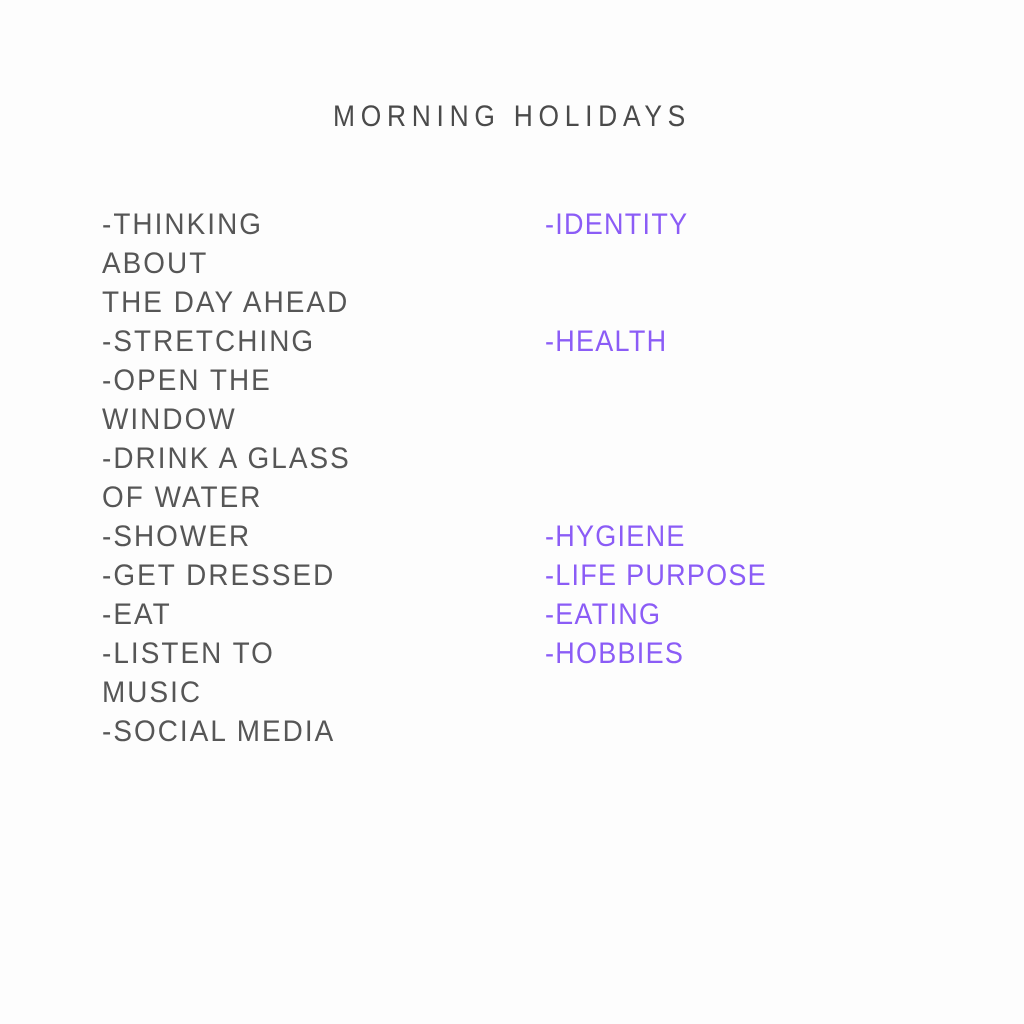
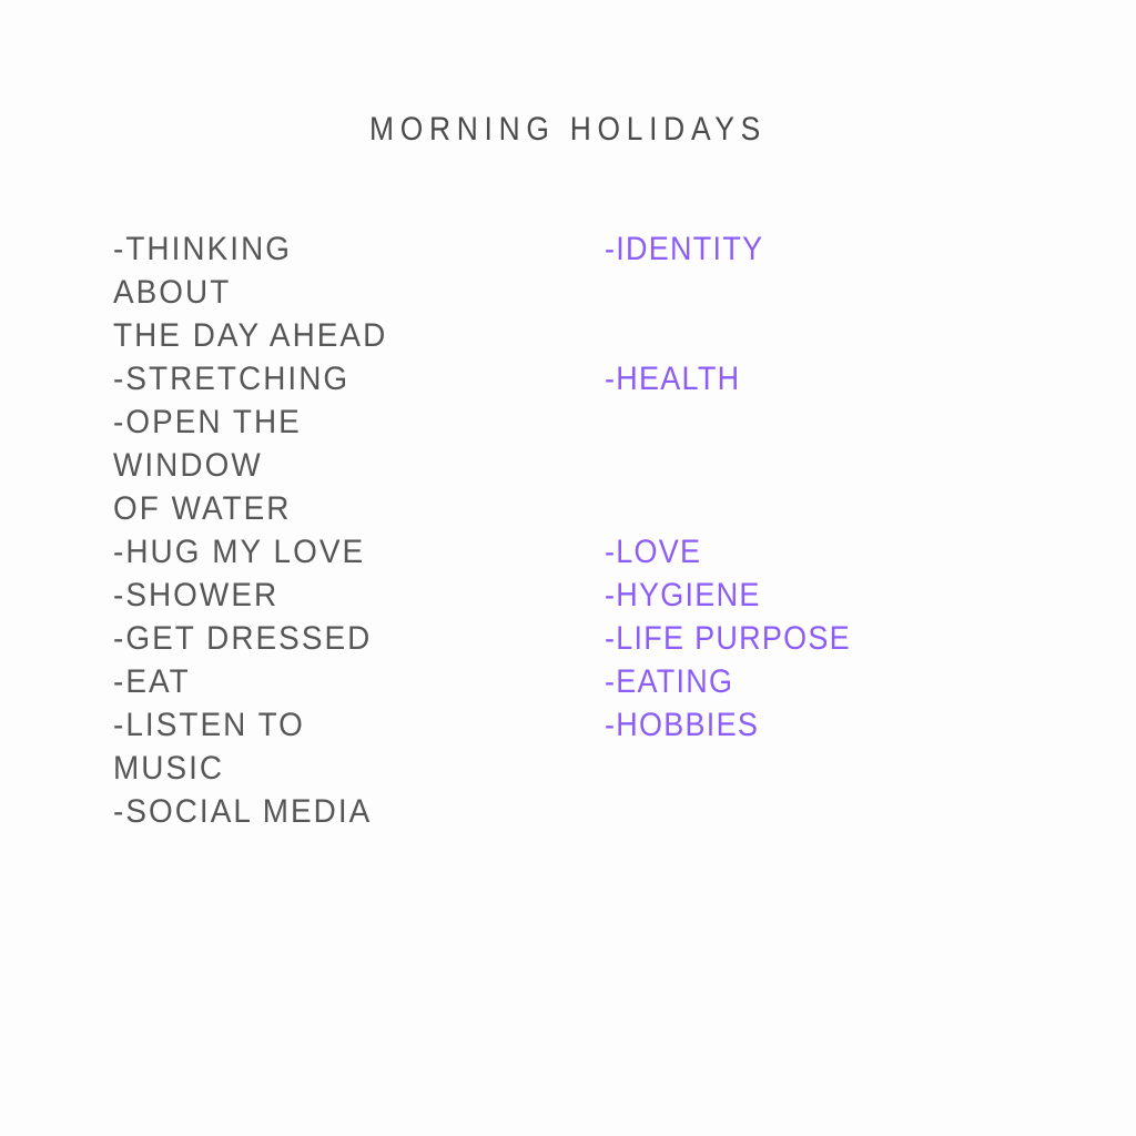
  MORNING HOLIDAYS
  -THINKING
  -IDENTITY
  ABOUT
  THE DAY AHEAD
  -STRETCHING
  -HEALTH
  -OPEN THE
  WINDOW
- -DRINK A GLASS
  OF WATER
+ -HUG MY LOVE
+ -LOVE
  -SHOWER
  -HYGIENE
  -GET DRESSED
  -LIFE PURPOSE
  -EAT
  -EATING
  -LISTEN TO
  -HOBBIES
  MUSIC
  -SOCIAL MEDIA
